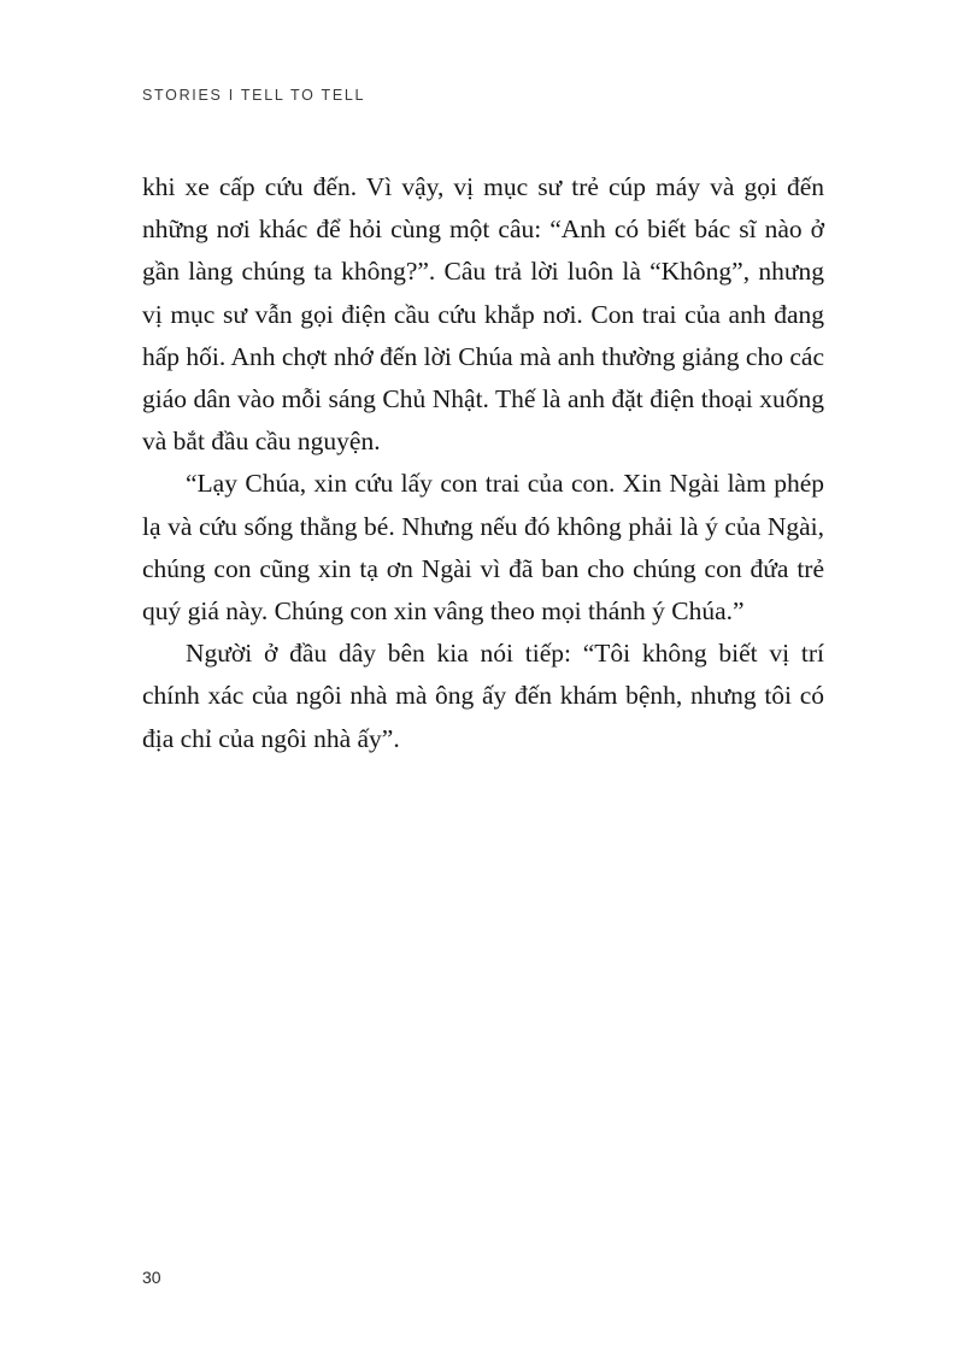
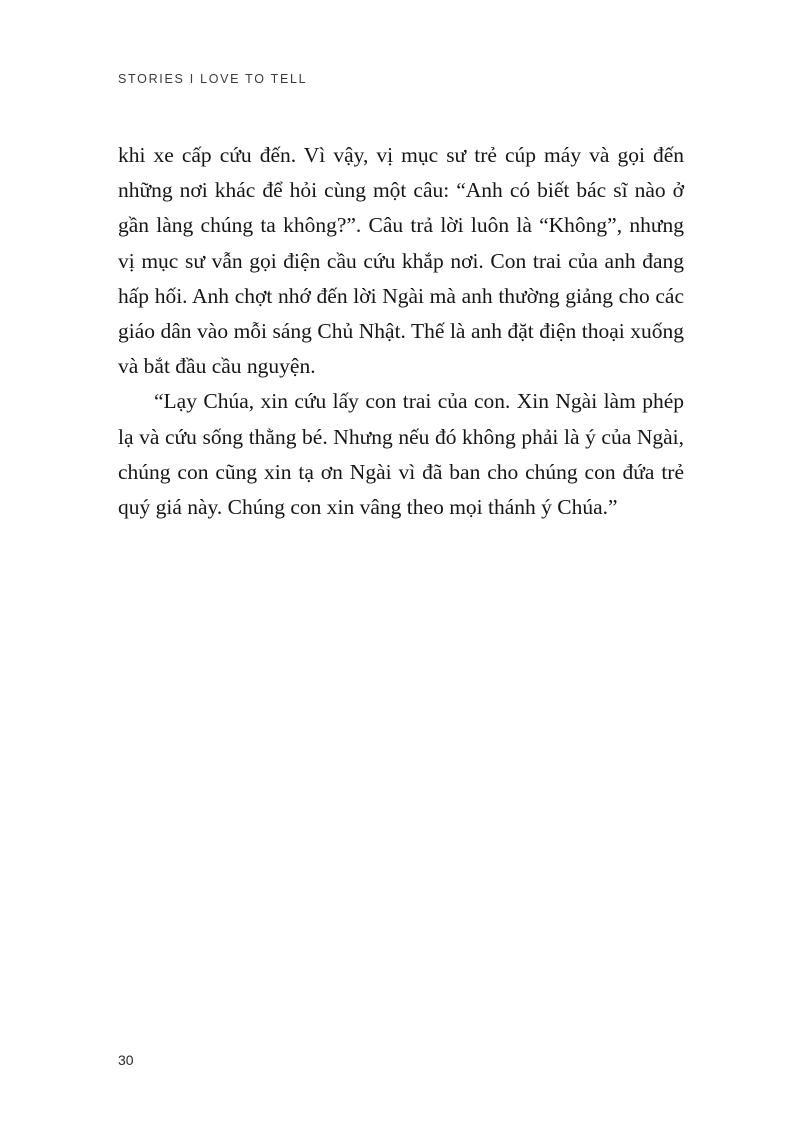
- STORIES I TELL TO TELL
+ STORIES I LOVE TO TELL
- khi xe cấp cứu đến. Vì vậy, vị mục sư trẻ cúp máy và gọi đến những nơi khác để hỏi cùng một câu: “Anh có biết bác sĩ nào ở gần làng chúng ta không?”. Câu trả lời luôn là “Không”, nhưng vị mục sư vẫn gọi điện cầu cứu khắp nơi. Con trai của anh đang hấp hối. Anh chợt nhớ đến lời Chúa mà anh thường giảng cho các giáo dân vào mỗi sáng Chủ Nhật. Thế là anh đặt điện thoại xuống và bắt đầu cầu nguyện.
+ khi xe cấp cứu đến. Vì vậy, vị mục sư trẻ cúp máy và gọi đến những nơi khác để hỏi cùng một câu: “Anh có biết bác sĩ nào ở gần làng chúng ta không?”. Câu trả lời luôn là “Không”, nhưng vị mục sư vẫn gọi điện cầu cứu khắp nơi. Con trai của anh đang hấp hối. Anh chợt nhớ đến lời Ngài mà anh thường giảng cho các giáo dân vào mỗi sáng Chủ Nhật. Thế là anh đặt điện thoại xuống và bắt đầu cầu nguyện.
  “Lạy Chúa, xin cứu lấy con trai của con. Xin Ngài làm phép lạ và cứu sống thằng bé. Nhưng nếu đó không phải là ý của Ngài, chúng con cũng xin tạ ơn Ngài vì đã ban cho chúng con đứa trẻ quý giá này. Chúng con xin vâng theo mọi thánh ý Chúa.”
- Người ở đầu dây bên kia nói tiếp: “Tôi không biết vị trí chính xác của ngôi nhà mà ông ấy đến khám bệnh, nhưng tôi có địa chỉ của ngôi nhà ấy”.
  30
